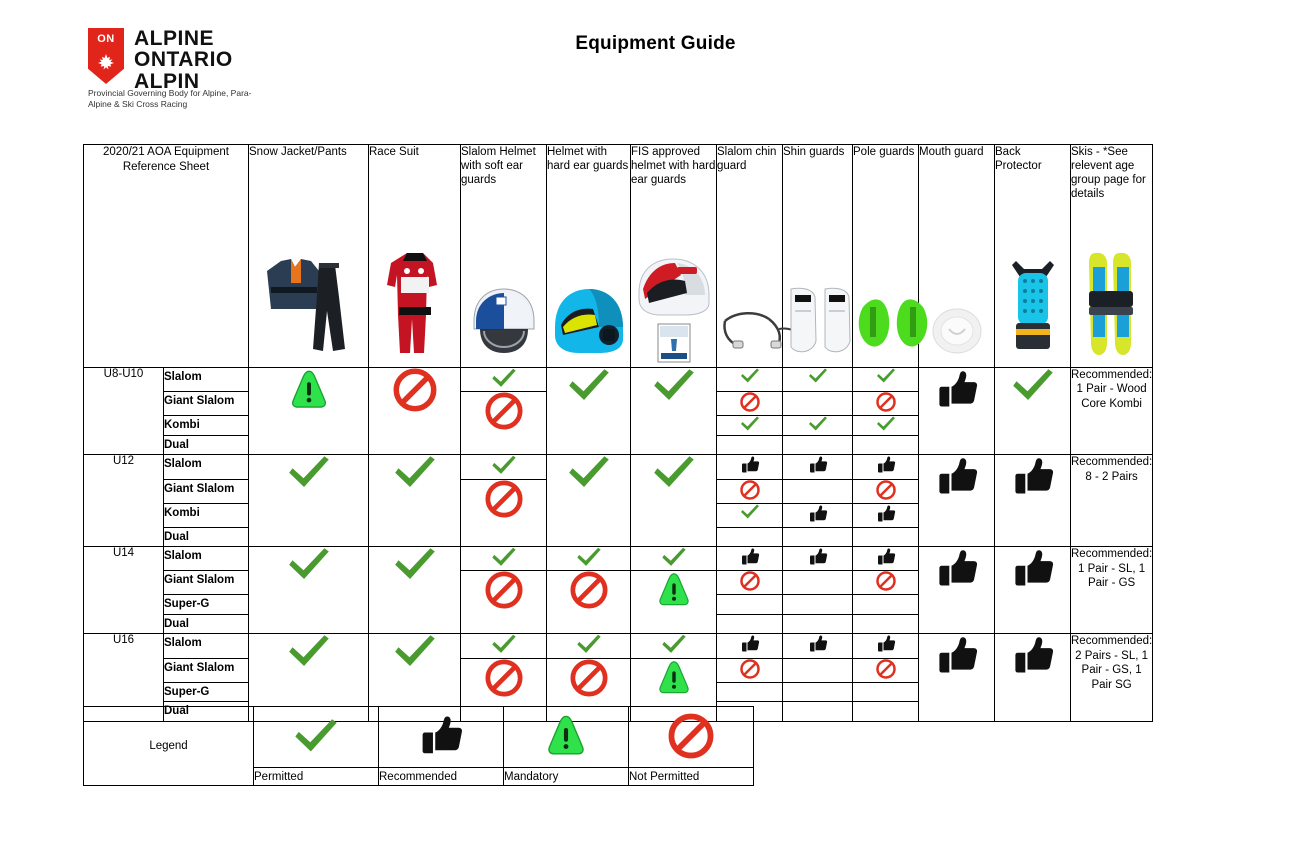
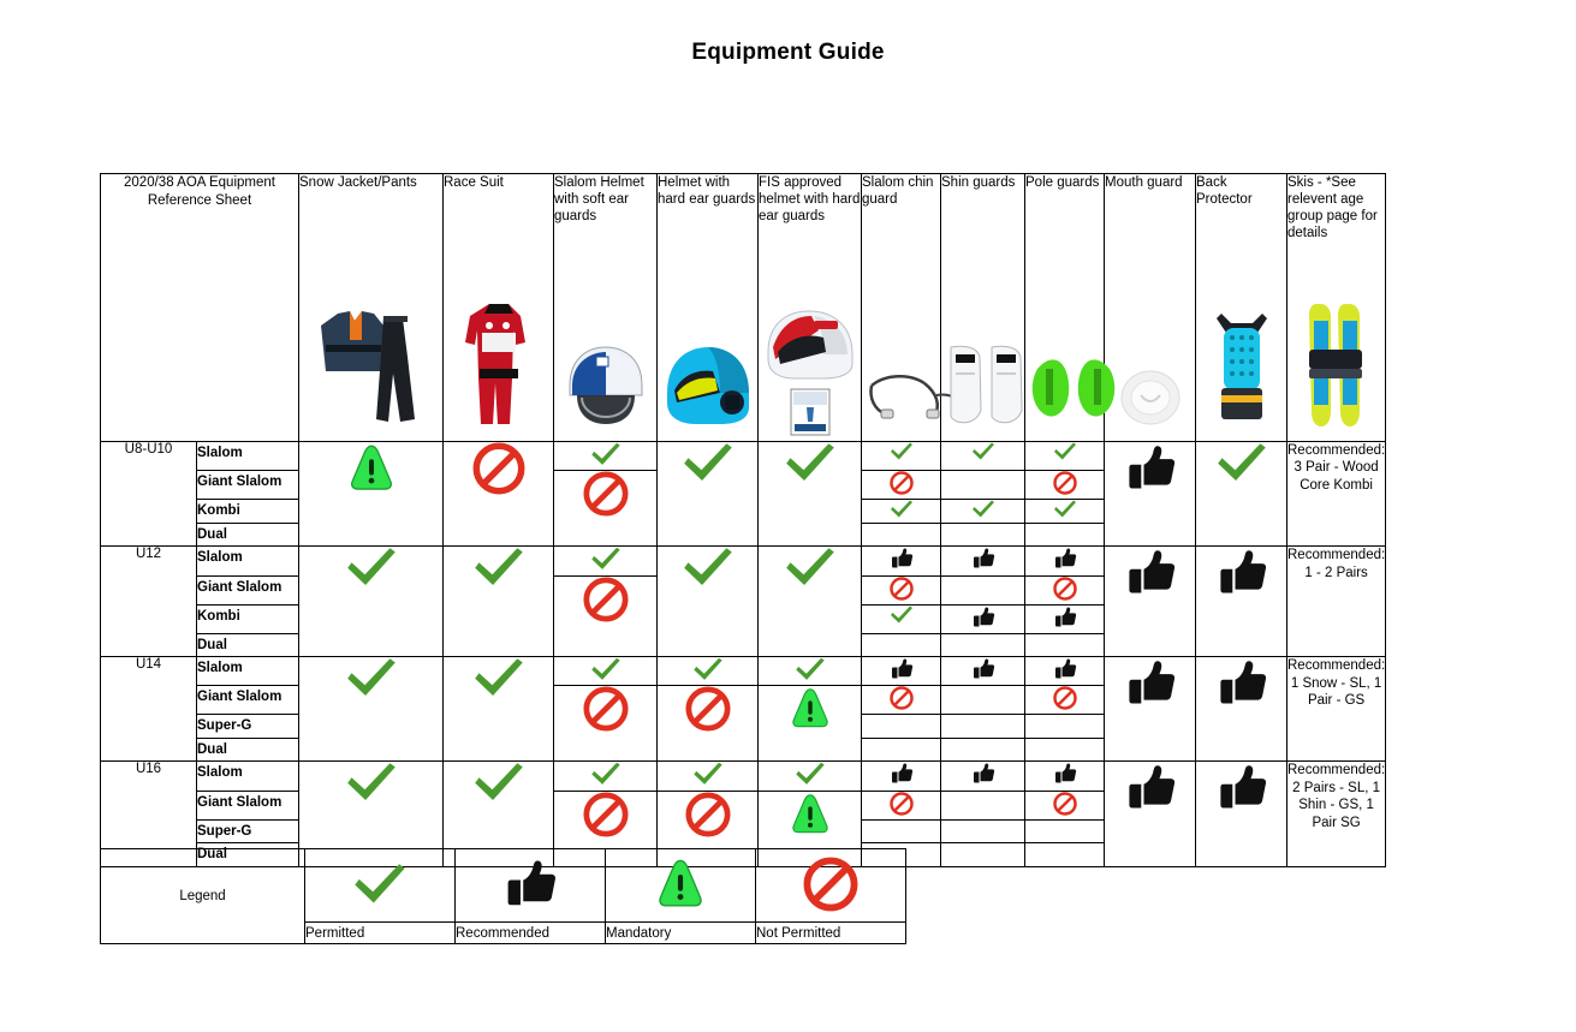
- ON
- ALPINE
- ONTARIO
- ALPIN
- Provincial Governing Body for Alpine, Para-Alpine & Ski Cross Racing
  Equipment Guide
- 2020/21 AOA Equipment Reference Sheet	Snow Jacket/Pants	Race Suit	Slalom Helmet with soft ear guards	Helmet with hard ear guards	FIS approved helmet with hard ear guards	Slalom chin guard	Shin guards	Pole guards	Mouth guard	Back Protector	Skis - *See relevent age group page for details
+ 2020/38 AOA Equipment Reference Sheet	Snow Jacket/Pants	Race Suit	Slalom Helmet with soft ear guards	Helmet with hard ear guards	FIS approved helmet with hard ear guards	Slalom chin guard	Shin guards	Pole guards	Mouth guard	Back Protector	Skis - *See relevent age group page for details
- U8-U10	Slalom											Recommended: 1 Pair - Wood Core Kombi
+ U8-U10	Slalom											Recommended: 3 Pair - Wood Core Kombi
  Giant Slalom
  Kombi
  Dual
- U12	Slalom											Recommended: 8 - 2 Pairs
+ U12	Slalom											Recommended: 1 - 2 Pairs
  Giant Slalom
  Kombi
  Dual
- U14	Slalom											Recommended: 1 Pair - SL, 1 Pair - GS
+ U14	Slalom											Recommended: 1 Snow - SL, 1 Pair - GS
  Giant Slalom
  Super-G
  Dual
- U16	Slalom											Recommended: 2 Pairs - SL, 1 Pair - GS, 1 Pair SG
+ U16	Slalom											Recommended: 2 Pairs - SL, 1 Shin - GS, 1 Pair SG
  Giant Slalom
  Super-G
  Dual
  Legend
  Permitted	Recommended	Mandatory	Not Permitted
